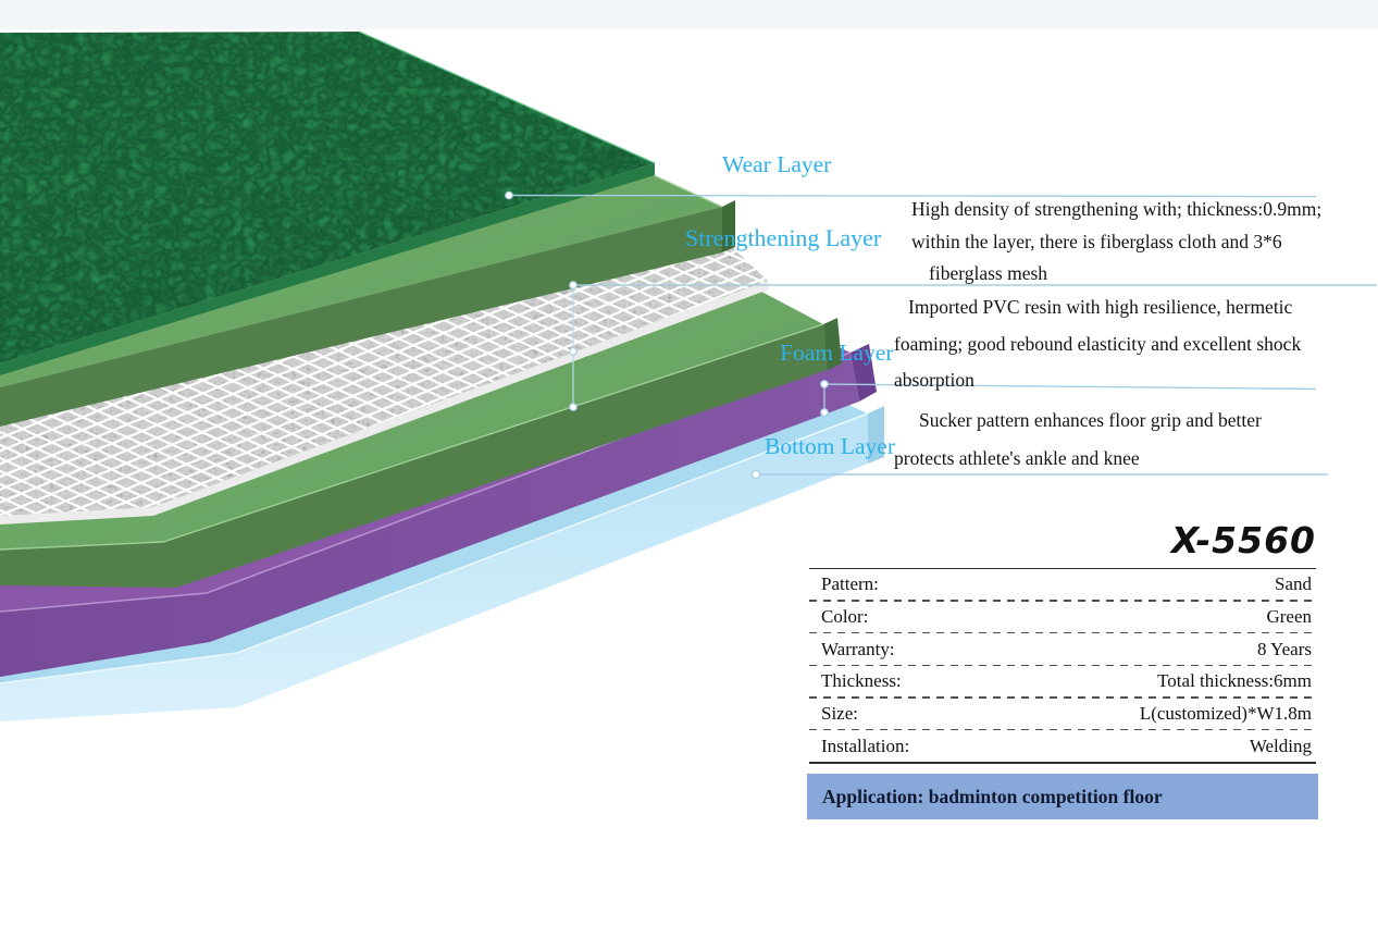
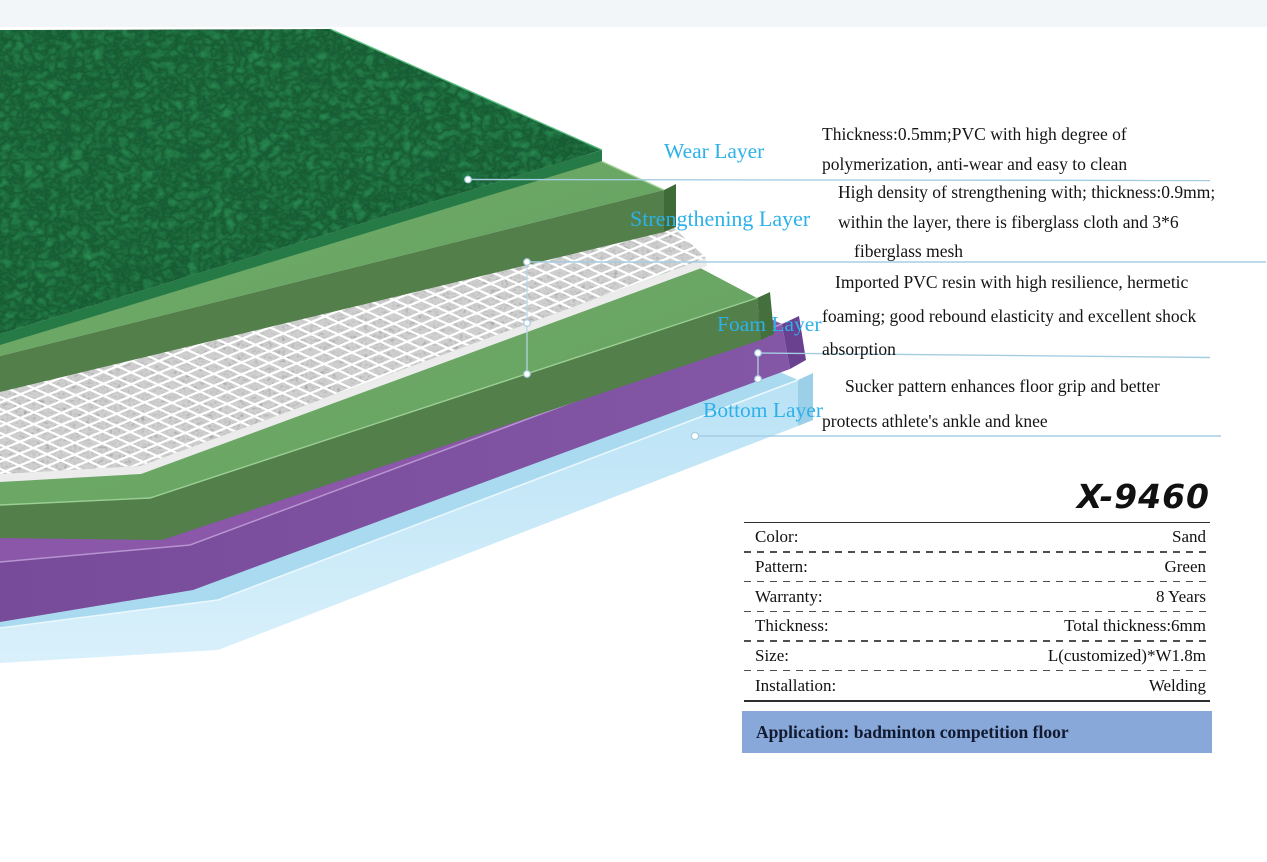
  Wear Layer
  Strengthening Layer
  Foam Layer
  Bottom Layer
+ Thickness:0.5mm;PVC with high degree of
+ polymerization, anti-wear and easy to clean
  High density of strengthening with; thickness:0.9mm;
  within the layer, there is fiberglass cloth and 3*6
  fiberglass mesh
  Imported PVC resin with high resilience, hermetic
  foaming; good rebound elasticity and excellent shock
  absorption
  Sucker pattern enhances floor grip and better
  protects athlete's ankle and knee
- X-5560
+ X-9460
- Pattern:
+ Color:
  Sand
- Color:
+ Pattern:
  Green
  Warranty:
  8 Years
  Thickness:
  Total thickness:6mm
  Size:
  L(customized)*W1.8m
  Installation:
  Welding
  Application: badminton competition floor
